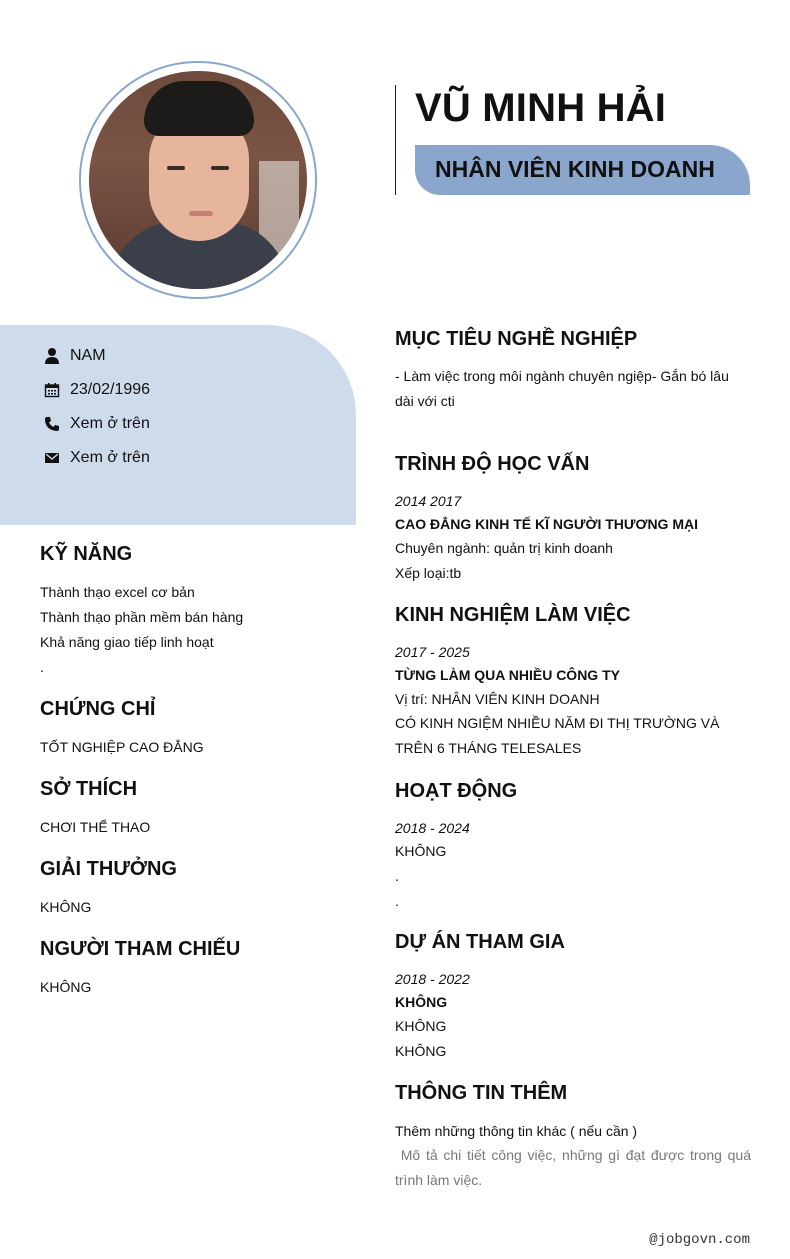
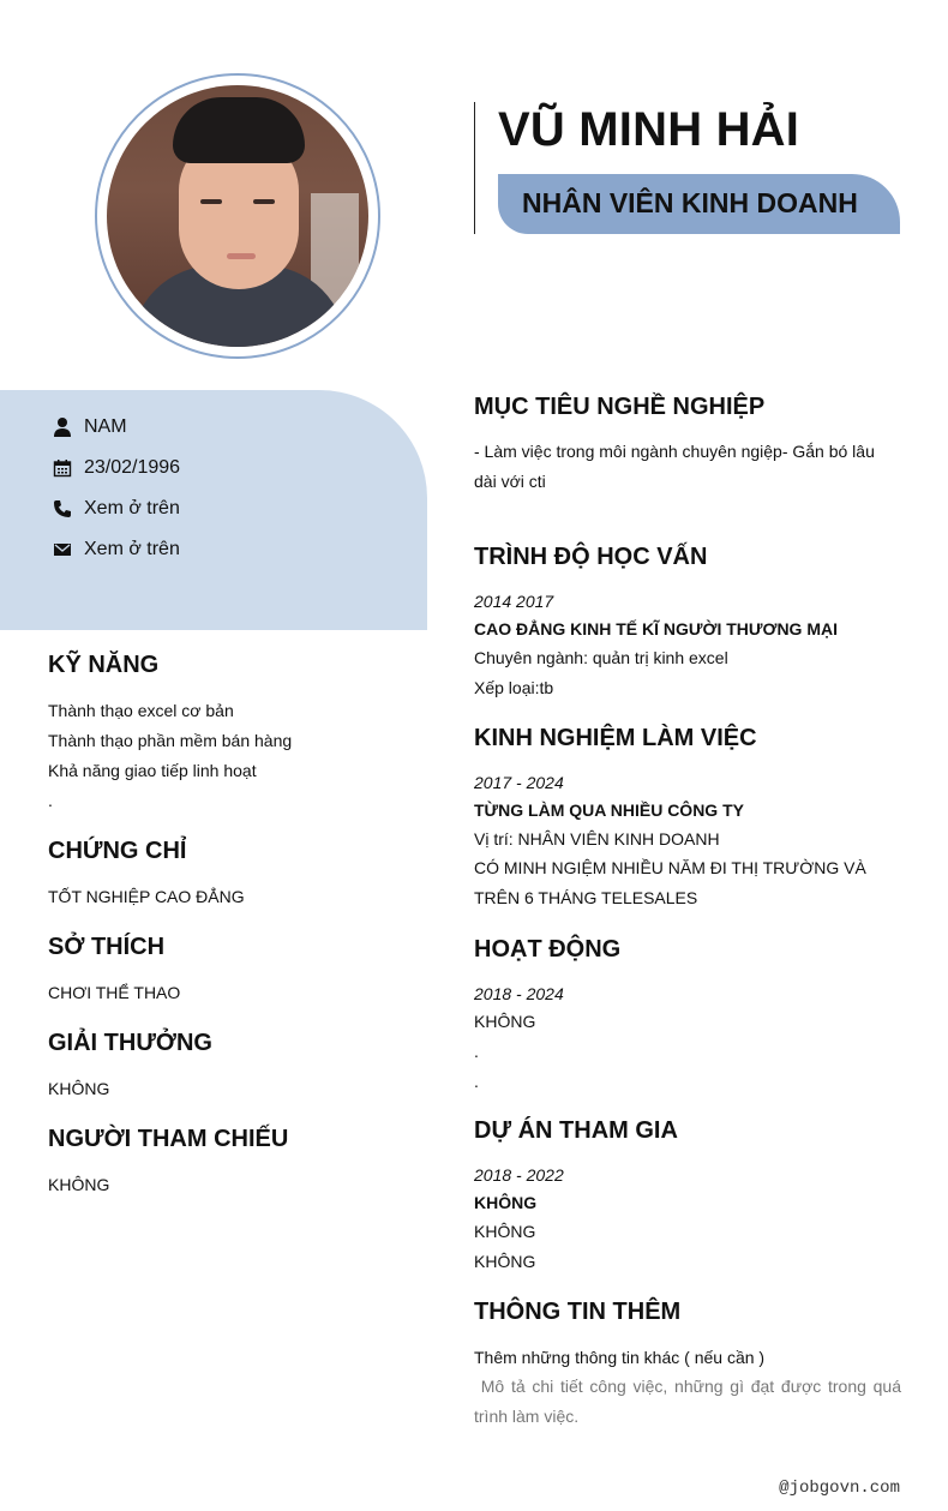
  VŨ MINH HẢI
  NHÂN VIÊN KINH DOANH
  NAM
  23/02/1996
  Xem ở trên
  Xem ở trên
  KỸ NĂNG
  Thành thạo excel cơ bản
  Thành thạo phần mềm bán hàng
  Khả năng giao tiếp linh hoạt
  .
  CHỨNG CHỈ
  TỐT NGHIỆP CAO ĐẲNG
  SỞ THÍCH
  CHƠI THỂ THAO
  GIẢI THƯỞNG
  KHÔNG
  NGƯỜI THAM CHIẾU
  KHÔNG
  MỤC TIÊU NGHỀ NGHIỆP
  - Làm việc trong môi ngành chuyên ngiệp- Gắn bó lâu dài với cti
  TRÌNH ĐỘ HỌC VẤN
  2014 2017
  CAO ĐẲNG KINH TẾ KĨ NGƯỜI THƯƠNG MẠI
- Chuyên ngành: quản trị kinh doanh
+ Chuyên ngành: quản trị kinh excel
  Xếp loại:tb
  KINH NGHIỆM LÀM VIỆC
- 2017 - 2025
+ 2017 - 2024
  TỪNG LÀM QUA NHIỀU CÔNG TY
  Vị trí: NHÂN VIÊN KINH DOANH
- CÓ KINH NGIỆM NHIỀU NĂM ĐI THỊ TRƯỜNG VÀ TRÊN 6 THÁNG TELESALES
+ CÓ MINH NGIỆM NHIỀU NĂM ĐI THỊ TRƯỜNG VÀ TRÊN 6 THÁNG TELESALES
  HOẠT ĐỘNG
  2018 - 2024
  KHÔNG
  .
  .
  DỰ ÁN THAM GIA
  2018 - 2022
  KHÔNG
  KHÔNG
  KHÔNG
  THÔNG TIN THÊM
  Thêm những thông tin khác ( nếu cần )
  Mô tả chi tiết công việc, những gì đạt được trong quá trình làm việc.
  @jobgovn.com
